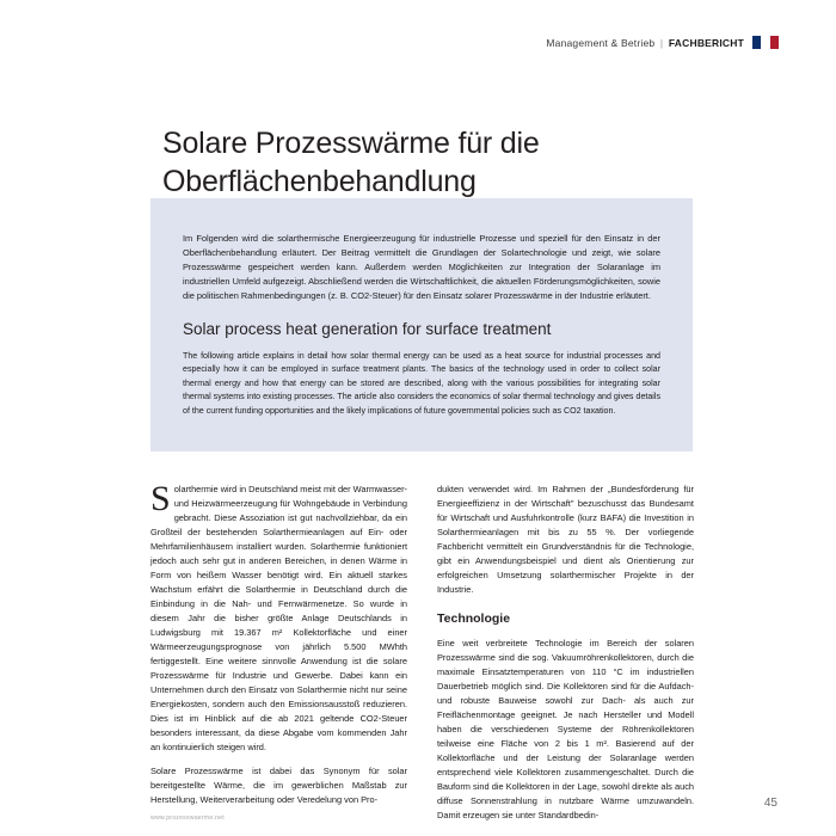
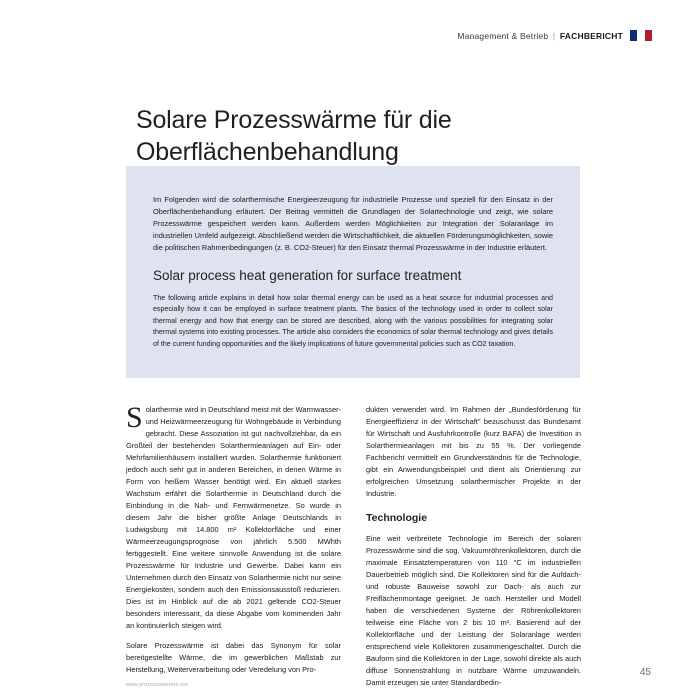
  Management & Betrieb | FACHBERICHT
  Solare Prozesswärme für die
  Oberflächenbehandlung
- Im Folgenden wird die solarthermische Energieerzeugung für industrielle Prozesse und speziell für den Einsatz in der Oberflächenbehandlung erläutert. Der Beitrag vermittelt die Grundlagen der Solartechnologie und zeigt, wie solare Prozesswärme gespeichert werden kann. Außerdem werden Möglichkeiten zur Integration der Solaranlage im industriellen Umfeld aufgezeigt. Abschließend werden die Wirtschaftlichkeit, die aktuellen Förderungsmöglichkeiten, sowie die politischen Rahmenbedingungen (z. B. CO2-Steuer) für den Einsatz solarer Prozesswärme in der Industrie erläutert.
+ Im Folgenden wird die solarthermische Energieerzeugung für industrielle Prozesse und speziell für den Einsatz in der Oberflächenbehandlung erläutert. Der Beitrag vermittelt die Grundlagen der Solartechnologie und zeigt, wie solare Prozesswärme gespeichert werden kann. Außerdem werden Möglichkeiten zur Integration der Solaranlage im industriellen Umfeld aufgezeigt. Abschließend werden die Wirtschaftlichkeit, die aktuellen Förderungsmöglichkeiten, sowie die politischen Rahmenbedingungen (z. B. CO2-Steuer) für den Einsatz thermal Prozesswärme in der Industrie erläutert.
  Solar process heat generation for surface treatment
  The following article explains in detail how solar thermal energy can be used as a heat source for industrial processes and especially how it can be employed in surface treatment plants. The basics of the technology used in order to collect solar thermal energy and how that energy can be stored are described, along with the various possibilities for integrating solar thermal systems into existing processes. The article also considers the economics of solar thermal technology and gives details of the current funding opportunities and the likely implications of future governmental policies such as CO2 taxation.
  S
- olarthermie wird in Deutschland meist mit der Warmwasser- und Heizwärmeerzeugung für Wohngebäude in Verbindung gebracht. Diese Assoziation ist gut nachvollziehbar, da ein Großteil der bestehenden Solarthermieanlagen auf Ein- oder Mehrfamilienhäusern installiert wurden. Solarthermie funktioniert jedoch auch sehr gut in anderen Bereichen, in denen Wärme in Form von heißem Wasser benötigt wird. Ein aktuell starkes Wachstum erfährt die Solarthermie in Deutschland durch die Einbindung in die Nah- und Fernwärmenetze. So wurde in diesem Jahr die bisher größte Anlage Deutschlands in Ludwigsburg mit 19.367 m² Kollektorfläche und einer Wärmeerzeugungsprognose von jährlich 5.500 MWhth fertiggestellt. Eine weitere sinnvolle Anwendung ist die solare Prozesswärme für Industrie und Gewerbe. Dabei kann ein Unternehmen durch den Einsatz von Solarthermie nicht nur seine Energiekosten, sondern auch den Emissionsausstoß reduzieren. Dies ist im Hinblick auf die ab 2021 geltende CO2-Steuer besonders interessant, da diese Abgabe vom kommenden Jahr an kontinuierlich steigen wird.
+ olarthermie wird in Deutschland meist mit der Warmwasser- und Heizwärmeerzeugung für Wohngebäude in Verbindung gebracht. Diese Assoziation ist gut nachvollziehbar, da ein Großteil der bestehenden Solarthermieanlagen auf Ein- oder Mehrfamilienhäusern installiert wurden. Solarthermie funktioniert jedoch auch sehr gut in anderen Bereichen, in denen Wärme in Form von heißem Wasser benötigt wird. Ein aktuell starkes Wachstum erfährt die Solarthermie in Deutschland durch die Einbindung in die Nah- und Fernwärmenetze. So wurde in diesem Jahr die bisher größte Anlage Deutschlands in Ludwigsburg mit 14.800 m² Kollektorfläche und einer Wärmeerzeugungsprognose von jährlich 5.500 MWhth fertiggestellt. Eine weitere sinnvolle Anwendung ist die solare Prozesswärme für Industrie und Gewerbe. Dabei kann ein Unternehmen durch den Einsatz von Solarthermie nicht nur seine Energiekosten, sondern auch den Emissionsausstoß reduzieren. Dies ist im Hinblick auf die ab 2021 geltende CO2-Steuer besonders interessant, da diese Abgabe vom kommenden Jahr an kontinuierlich steigen wird.
  Solare Prozesswärme ist dabei das Synonym für solar bereitgestellte Wärme, die im gewerblichen Maßstab zur Herstellung, Weiterverarbeitung oder Veredelung von Pro-
  dukten verwendet wird. Im Rahmen der „Bundesförderung für Energieeffizienz in der Wirtschaft" bezuschusst das Bundesamt für Wirtschaft und Ausfuhrkontrolle (kurz BAFA) die Investition in Solarthermieanlagen mit bis zu 55 %. Der vorliegende Fachbericht vermittelt ein Grundverständnis für die Technologie, gibt ein Anwendungsbeispiel und dient als Orientierung zur erfolgreichen Umsetzung solarthermischer Projekte in der Industrie.
  Technologie
- Eine weit verbreitete Technologie im Bereich der solaren Prozesswärme sind die sog. Vakuumröhrenkollektoren, durch die maximale Einsatztemperaturen von 110 °C im industriellen Dauerbetrieb möglich sind. Die Kollektoren sind für die Aufdach- und robuste Bauweise sowohl zur Dach- als auch zur Freiflächenmontage geeignet. Je nach Hersteller und Modell haben die verschiedenen Systeme der Röhrenkollektoren teilweise eine Fläche von 2 bis 1 m². Basierend auf der Kollektorfläche und der Leistung der Solaranlage werden entsprechend viele Kollektoren zusammengeschaltet. Durch die Bauform sind die Kollektoren in der Lage, sowohl direkte als auch diffuse Sonnenstrahlung in nutzbare Wärme umzuwandeln. Damit erzeugen sie unter Standardbedin-
+ Eine weit verbreitete Technologie im Bereich der solaren Prozesswärme sind die sog. Vakuumröhrenkollektoren, durch die maximale Einsatztemperaturen von 110 °C im industriellen Dauerbetrieb möglich sind. Die Kollektoren sind für die Aufdach- und robuste Bauweise sowohl zur Dach- als auch zur Freiflächenmontage geeignet. Je nach Hersteller und Modell haben die verschiedenen Systeme der Röhrenkollektoren teilweise eine Fläche von 2 bis 10 m². Basierend auf der Kollektorfläche und der Leistung der Solaranlage werden entsprechend viele Kollektoren zusammengeschaltet. Durch die Bauform sind die Kollektoren in der Lage, sowohl direkte als auch diffuse Sonnenstrahlung in nutzbare Wärme umzuwandeln. Damit erzeugen sie unter Standardbedin-
  45
